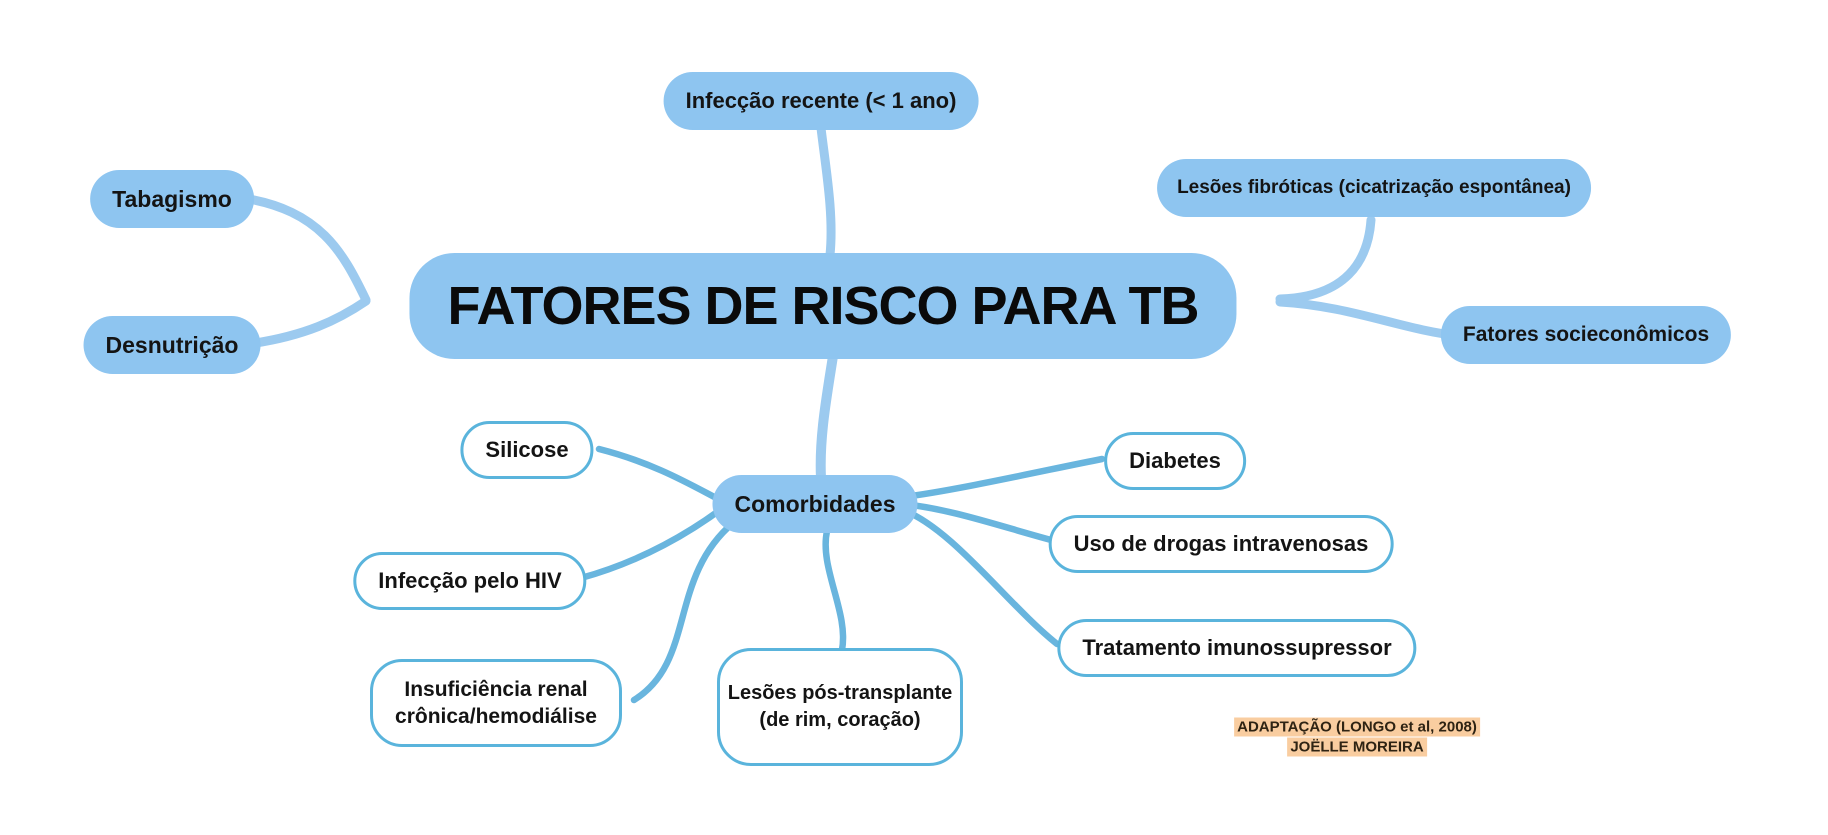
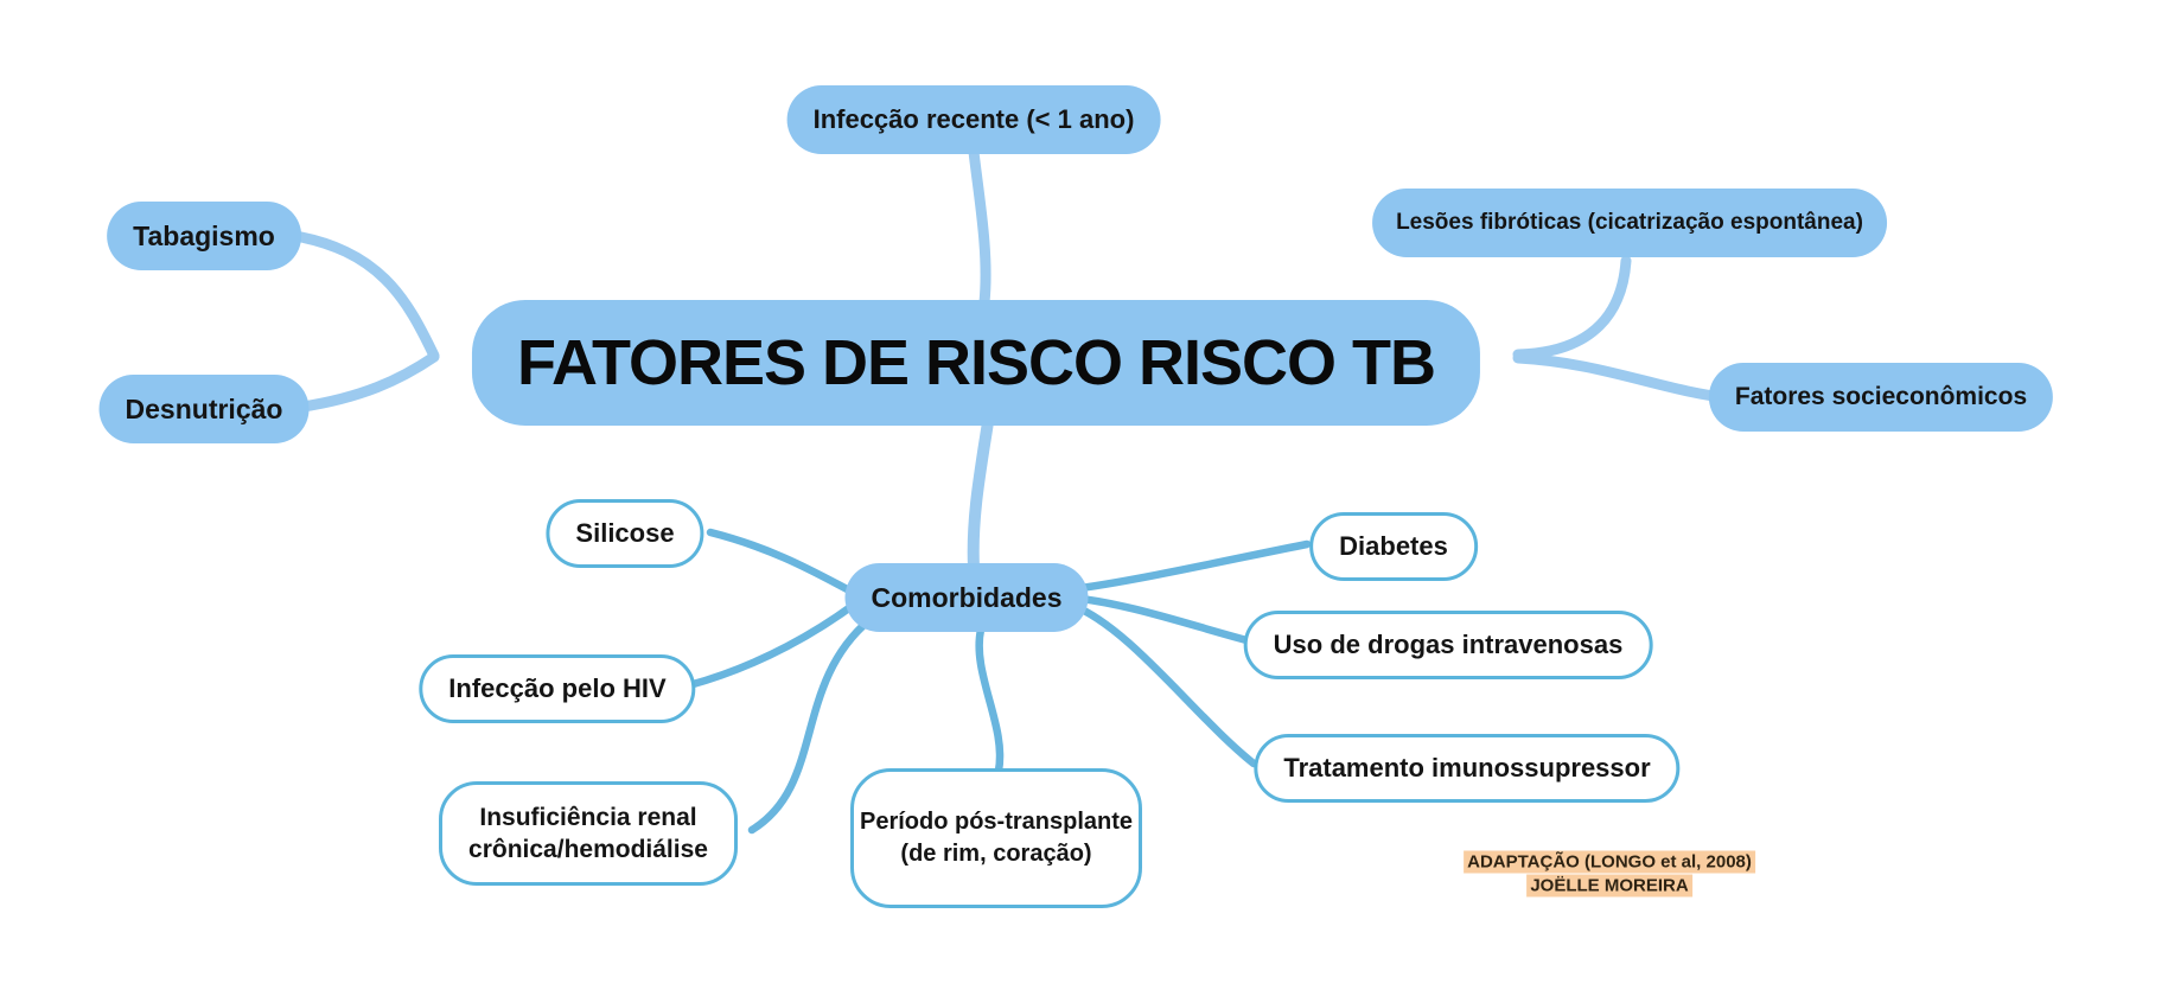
- FATORES DE RISCO PARA TB
+ FATORES DE RISCO RISCO TB
  Infecção recente (< 1 ano)
  Tabagismo
  Desnutrição
  Lesões fibróticas (cicatrização espontânea)
  Fatores socieconômicos
  Comorbidades
  Silicose
  Infecção pelo HIV
  Insuficiência renal crônica/hemodiálise
- Lesões pós-transplante (de rim, coração)
+ Período pós-transplante (de rim, coração)
  Diabetes
  Uso de drogas intravenosas
  Tratamento imunossupressor
  ADAPTAÇÃO (LONGO et al, 2008)
  JOËLLE MOREIRA
